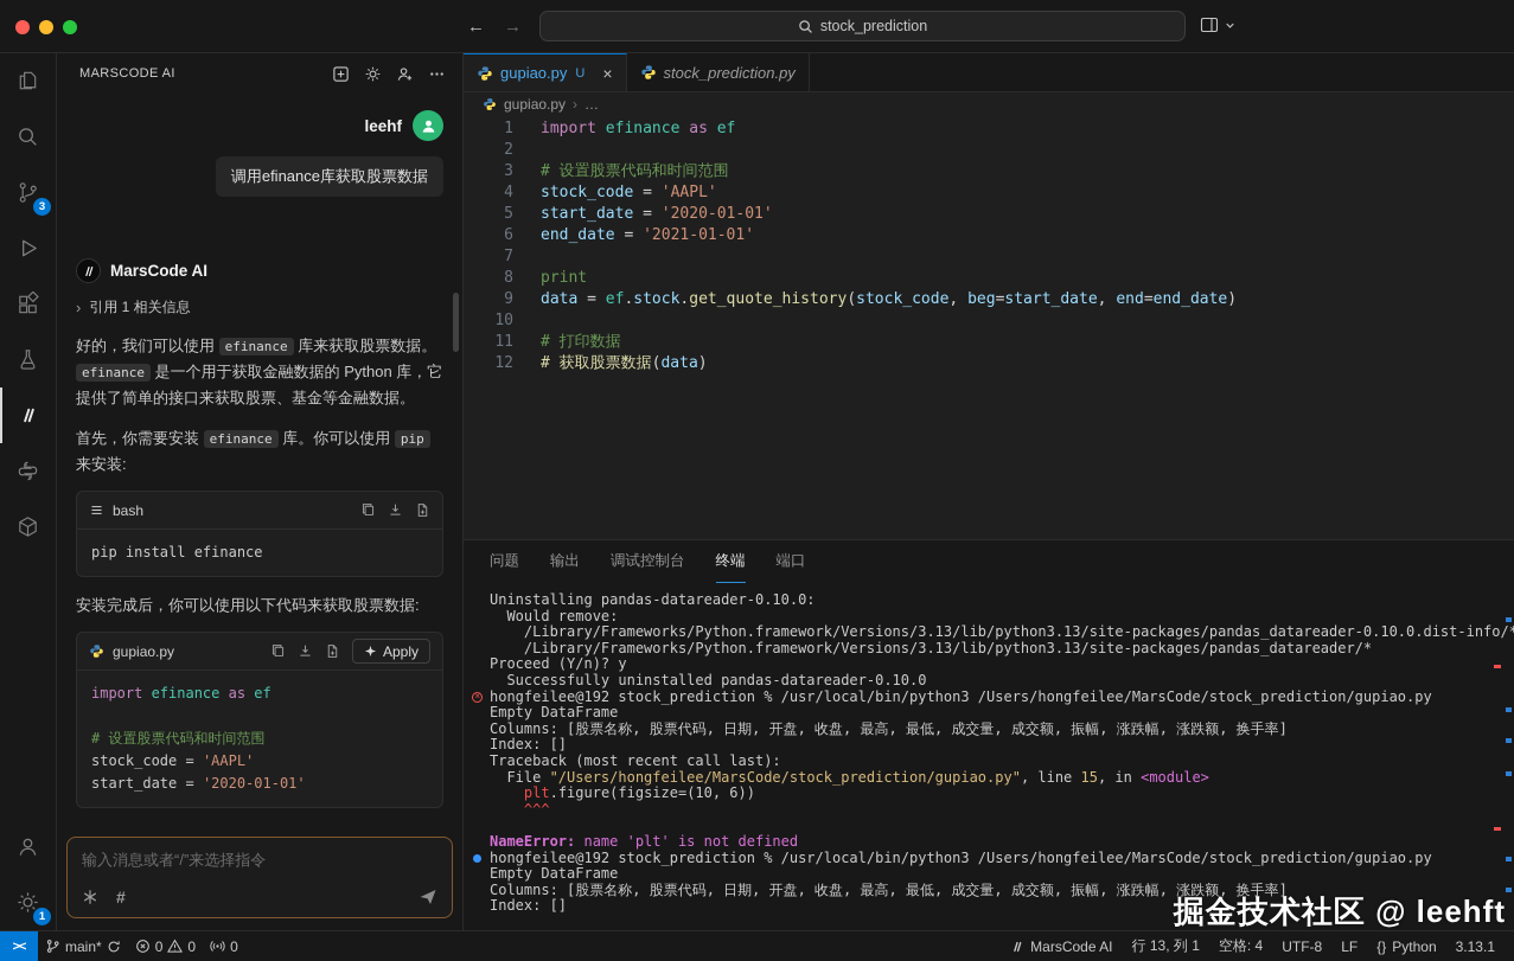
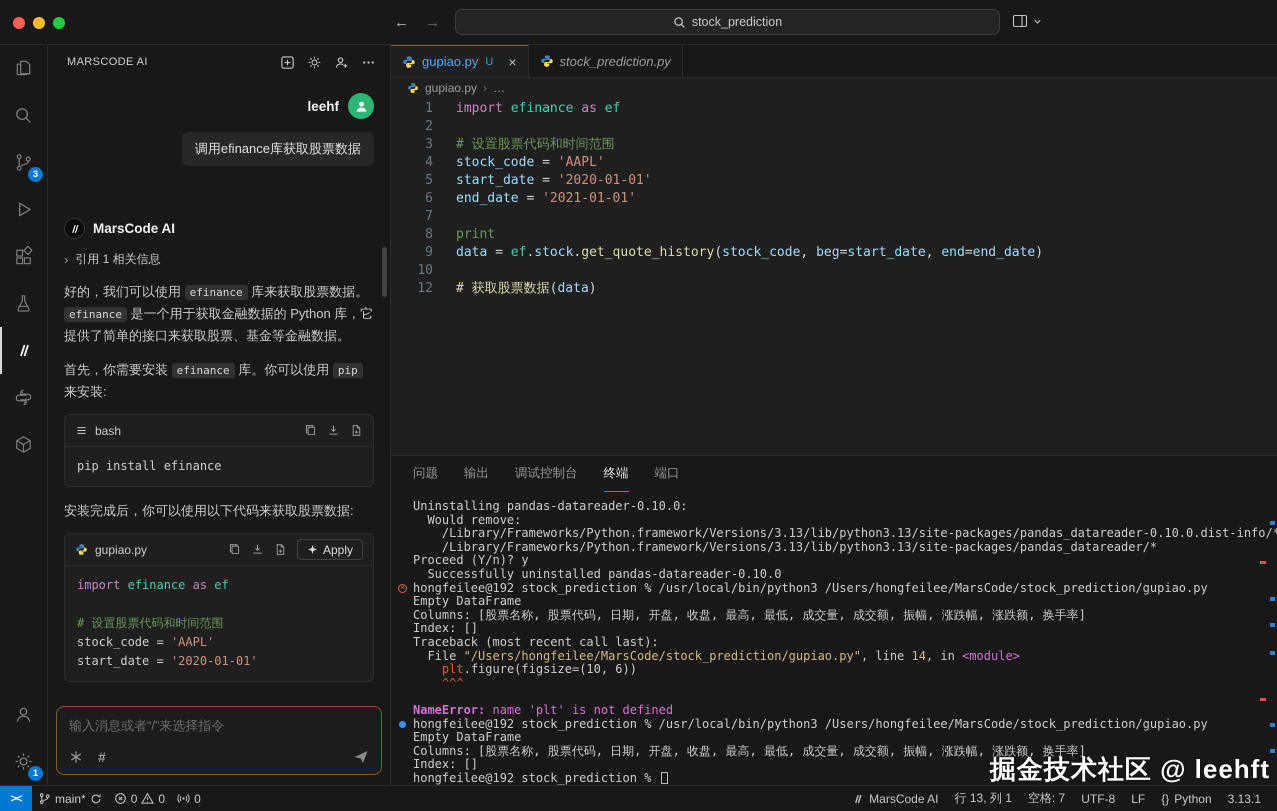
  ←
  →
  stock_prediction
  3
  1
  MARSCODE AI
  leehf
  调用efinance库获取股票数据
  MarsCode AI
  ›
  引用 1 相关信息
  好的，我们可以使用 efinance 库来获取股票数据。efinance 是一个用于获取金融数据的 Python 库，它提供了简单的接口来获取股票、基金等金融数据。
  首先，你需要安装 efinance 库。你可以使用 pip 来安装:
  bash
  pip install efinance
  安装完成后，你可以使用以下代码来获取股票数据:
  gupiao.py
  Apply
  import efinance as ef
  # 设置股票代码和时间范围
  stock_code = 'AAPL'
  start_date = '2020-01-01'
  输入消息或者“/”来选择指令
  #
  gupiao.py
  U
  ×
  stock_prediction.py
  gupiao.py
  ›
  …
  1
  import efinance as ef
  2
  3
  # 设置股票代码和时间范围
  4
  stock_code = 'AAPL'
  5
  start_date = '2020-01-01'
  6
  end_date = '2021-01-01'
  7
  8
  print
  9
  data = ef.stock.get_quote_history(stock_code, beg=start_date, end=end_date)
  10
- 11
- # 打印数据
  12
  # 获取股票数据(data)
  问题
  输出
  调试控制台
  终端
  端口
  Uninstalling pandas-datareader-0.10.0:
  Would remove:
  /Library/Frameworks/Python.framework/Versions/3.13/lib/python3.13/site-packages/pandas_datareader-0.10.0.dist-info/*
  /Library/Frameworks/Python.framework/Versions/3.13/lib/python3.13/site-packages/pandas_datareader/*
  Proceed (Y/n)? y
  Successfully uninstalled pandas-datareader-0.10.0
  hongfeilee@192 stock_prediction % /usr/local/bin/python3 /Users/hongfeilee/MarsCode/stock_prediction/gupiao.py
  Empty DataFrame
  Columns: [股票名称, 股票代码, 日期, 开盘, 收盘, 最高, 最低, 成交量, 成交额, 振幅, 涨跌幅, 涨跌额, 换手率]
  Index: []
  Traceback (most recent call last):
- File "/Users/hongfeilee/MarsCode/stock_prediction/gupiao.py", line 15, in <module>
+ File "/Users/hongfeilee/MarsCode/stock_prediction/gupiao.py", line 14, in <module>
  plt.figure(figsize=(10, 6))
  ^^^
  NameError: name 'plt' is not defined
  hongfeilee@192 stock_prediction % /usr/local/bin/python3 /Users/hongfeilee/MarsCode/stock_prediction/gupiao.py
  Empty DataFrame
  Columns: [股票名称, 股票代码, 日期, 开盘, 收盘, 最高, 最低, 成交量, 成交额, 振幅, 涨跌幅, 涨跌额, 换手率]
  Index: []
+ hongfeilee@192 stock_prediction %
  ><
  main*
  0
  0
  0
  MarsCode AI
  行 13, 列 1
- 空格: 4
+ 空格: 7
  UTF-8
  LF
  {}
  Python
  3.13.1
  掘金技术社区 @ leehft
